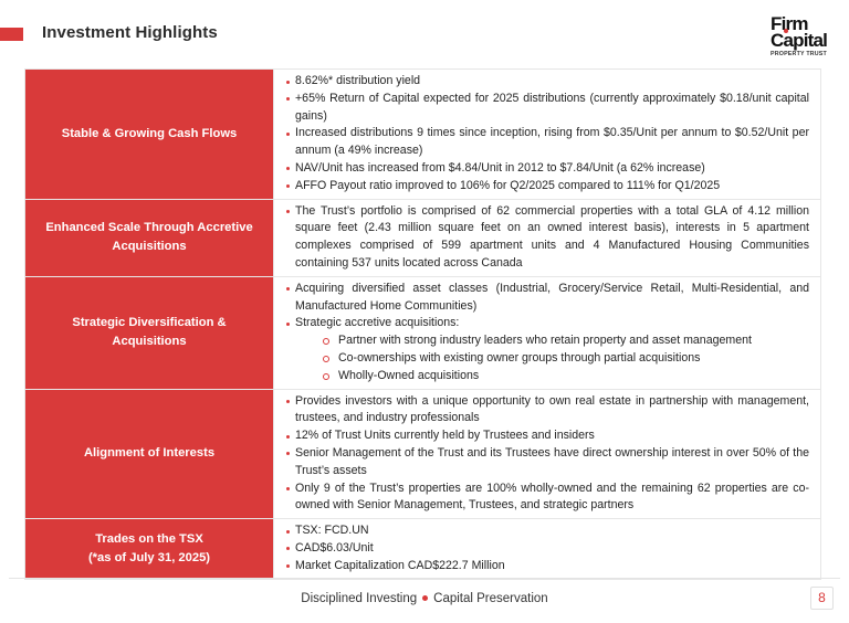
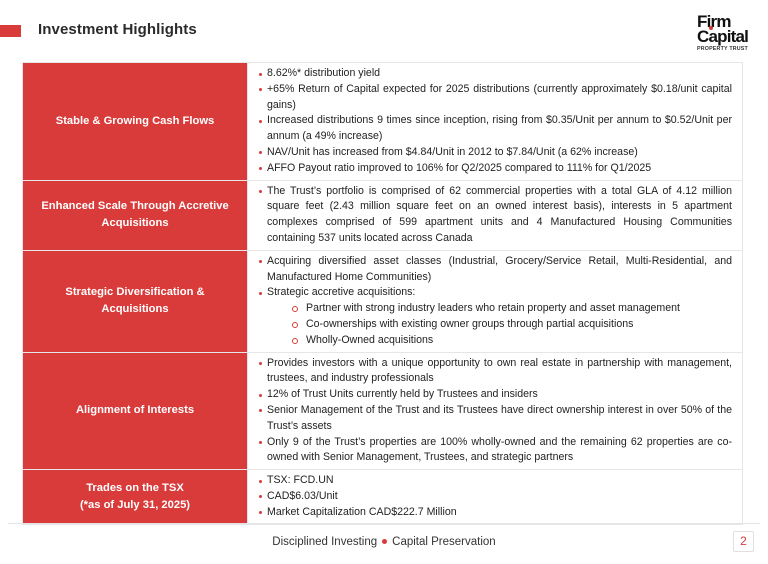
  Investment Highlights
  Firm
  Capital
  Stable & Growing Cash Flows	8.62%* distribution yield +65% Return of Capital expected for 2025 distributions (currently approximately $0.18/unit capital gains) Increased distributions 9 times since inception, rising from $0.35/Unit per annum to $0.52/Unit per annum (a 49% increase) NAV/Unit has increased from $4.84/Unit in 2012 to $7.84/Unit (a 62% increase) AFFO Payout ratio improved to 106% for Q2/2025 compared to 111% for Q1/2025
  Enhanced Scale Through Accretive Acquisitions	The Trust’s portfolio is comprised of 62 commercial properties with a total GLA of 4.12 million square feet (2.43 million square feet on an owned interest basis), interests in 5 apartment complexes comprised of 599 apartment units and 4 Manufactured Housing Communities containing 537 units located across Canada
  Strategic Diversification & Acquisitions	Acquiring diversified asset classes (Industrial, Grocery/Service Retail, Multi-Residential, and Manufactured Home Communities) Strategic accretive acquisitions: Partner with strong industry leaders who retain property and asset management Co-ownerships with existing owner groups through partial acquisitions Wholly-Owned acquisitions
  Alignment of Interests	Provides investors with a unique opportunity to own real estate in partnership with management, trustees, and industry professionals 12% of Trust Units currently held by Trustees and insiders Senior Management of the Trust and its Trustees have direct ownership interest in over 50% of the Trust’s assets Only 9 of the Trust’s properties are 100% wholly-owned and the remaining 62 properties are co-owned with Senior Management, Trustees, and strategic partners
  Trades on the TSX (*as of July 31, 2025)	TSX: FCD.UN CAD$6.03/Unit Market Capitalization CAD$222.7 Million
  Disciplined Investing Capital Preservation
- 8
+ 2
